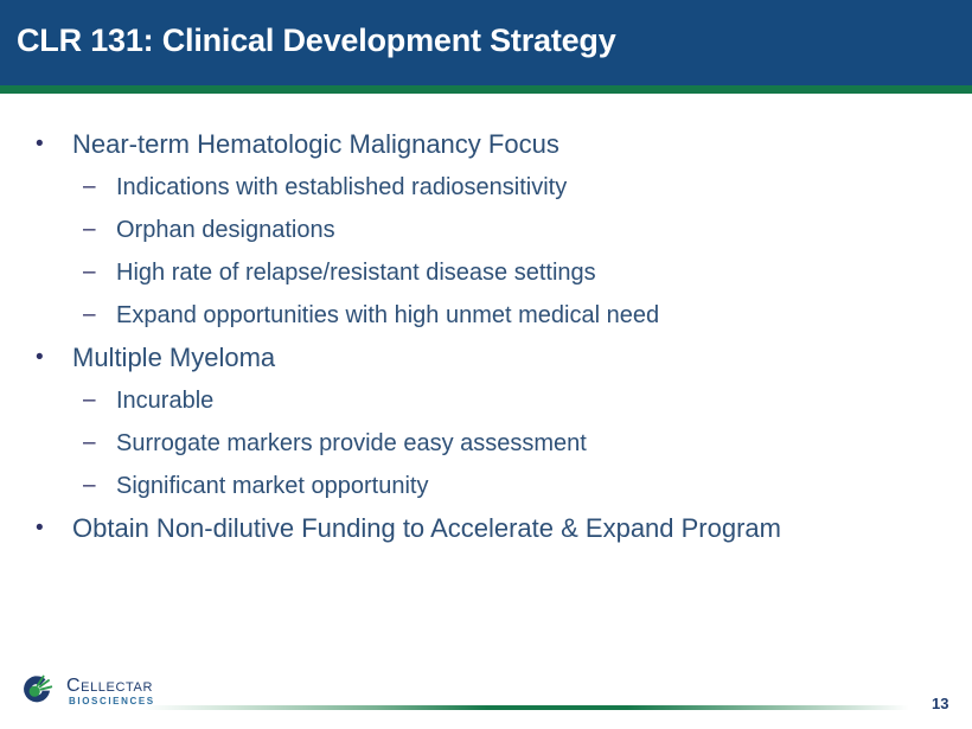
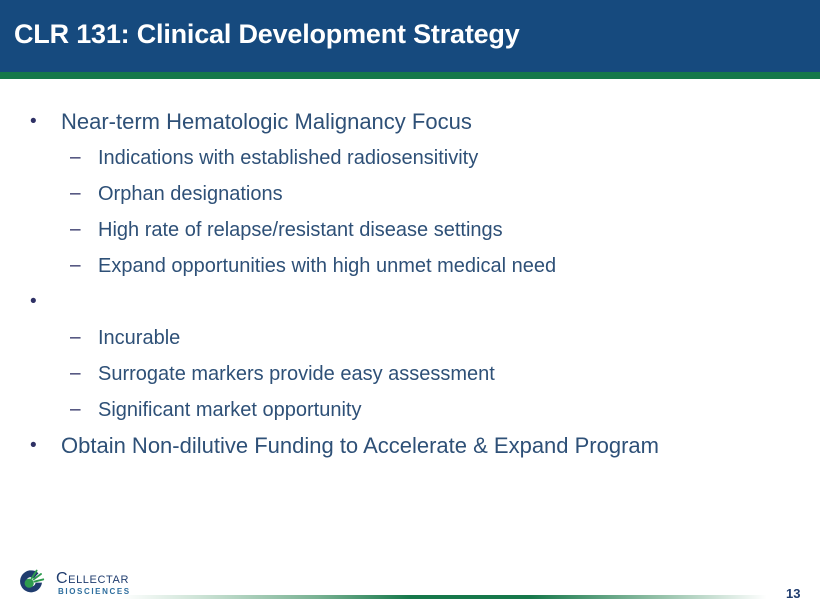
  CLR 131: Clinical Development Strategy
  •
  Near-term Hematologic Malignancy Focus
  –
  Indications with established radiosensitivity
  –
  Orphan designations
  –
  High rate of relapse/resistant disease settings
  –
  Expand opportunities with high unmet medical need
  •
- Multiple Myeloma
  –
  Incurable
  –
  Surrogate markers provide easy assessment
  –
  Significant market opportunity
  •
  Obtain Non-dilutive Funding to Accelerate & Expand Program
  Cellectar
  BIOSCIENCES
  13
